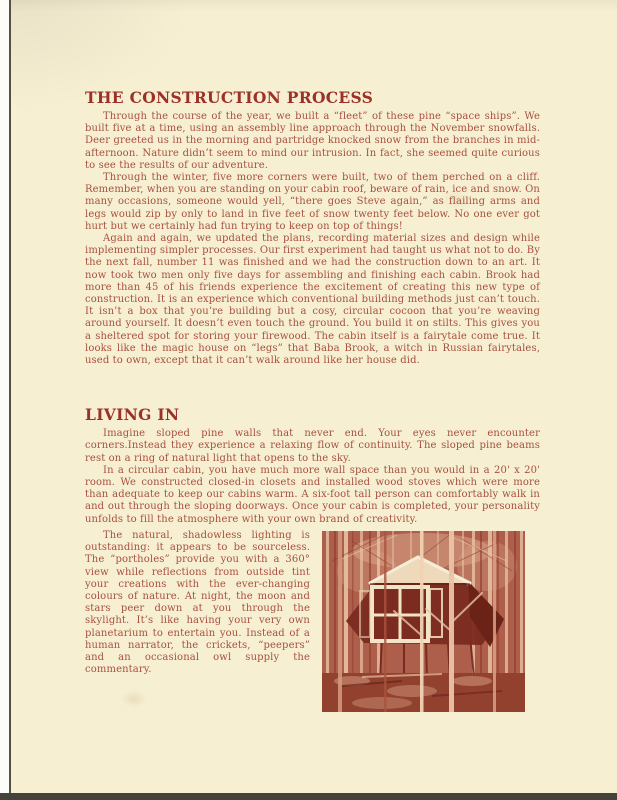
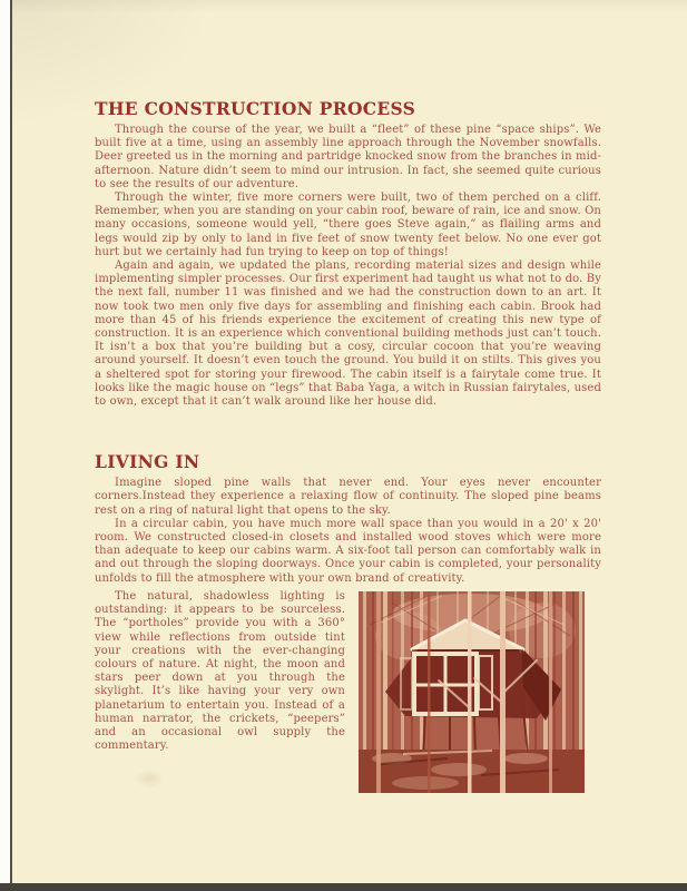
  THE CONSTRUCTION PROCESS
  Through the course of the year, we built a “fleet” of these pine “space ships”. We built five at a time, using an assembly line approach through the November snowfalls. Deer greeted us in the morning and partridge knocked snow from the branches in mid-afternoon. Nature didn’t seem to mind our intrusion. In fact, she seemed quite curious to see the results of our adventure.
  Through the winter, five more corners were built, two of them perched on a cliff. Remember, when you are standing on your cabin roof, beware of rain, ice and snow. On many occasions, someone would yell, “there goes Steve again,” as flailing arms and legs would zip by only to land in five feet of snow twenty feet below. No one ever got hurt but we certainly had fun trying to keep on top of things!
- Again and again, we updated the plans, recording material sizes and design while implementing simpler processes. Our first experiment had taught us what not to do. By the next fall, number 11 was finished and we had the construction down to an art. It now took two men only five days for assembling and finishing each cabin. Brook had more than 45 of his friends experience the excitement of creating this new type of construction. It is an experience which conventional building methods just can’t touch. It isn’t a box that you’re building but a cosy, circular cocoon that you’re weaving around yourself. It doesn’t even touch the ground. You build it on stilts. This gives you a sheltered spot for storing your firewood. The cabin itself is a fairytale come true. It looks like the magic house on “legs” that Baba Brook, a witch in Russian fairytales, used to own, except that it can’t walk around like her house did.
+ Again and again, we updated the plans, recording material sizes and design while implementing simpler processes. Our first experiment had taught us what not to do. By the next fall, number 11 was finished and we had the construction down to an art. It now took two men only five days for assembling and finishing each cabin. Brook had more than 45 of his friends experience the excitement of creating this new type of construction. It is an experience which conventional building methods just can’t touch. It isn’t a box that you’re building but a cosy, circular cocoon that you’re weaving around yourself. It doesn’t even touch the ground. You build it on stilts. This gives you a sheltered spot for storing your firewood. The cabin itself is a fairytale come true. It looks like the magic house on “legs” that Baba Yaga, a witch in Russian fairytales, used to own, except that it can’t walk around like her house did.
  LIVING IN
  Imagine sloped pine walls that never end. Your eyes never encounter corners.Instead they experience a relaxing flow of continuity. The sloped pine beams rest on a ring of natural light that opens to the sky.
  In a circular cabin, you have much more wall space than you would in a 20' x 20' room. We constructed closed-in closets and installed wood stoves which were more than adequate to keep our cabins warm. A six-foot tall person can comfortably walk in and out through the sloping doorways. Once your cabin is completed, your personality unfolds to fill the atmosphere with your own brand of creativity.
  The natural, shadowless lighting is outstanding: it appears to be sourceless. The “portholes” provide you with a 360° view while reflections from outside tint your creations with the ever-changing colours of nature. At night, the moon and stars peer down at you through the skylight. It’s like having your very own planetarium to entertain you. Instead of a human narrator, the crickets, “peepers” and an occasional owl supply the commentary.
